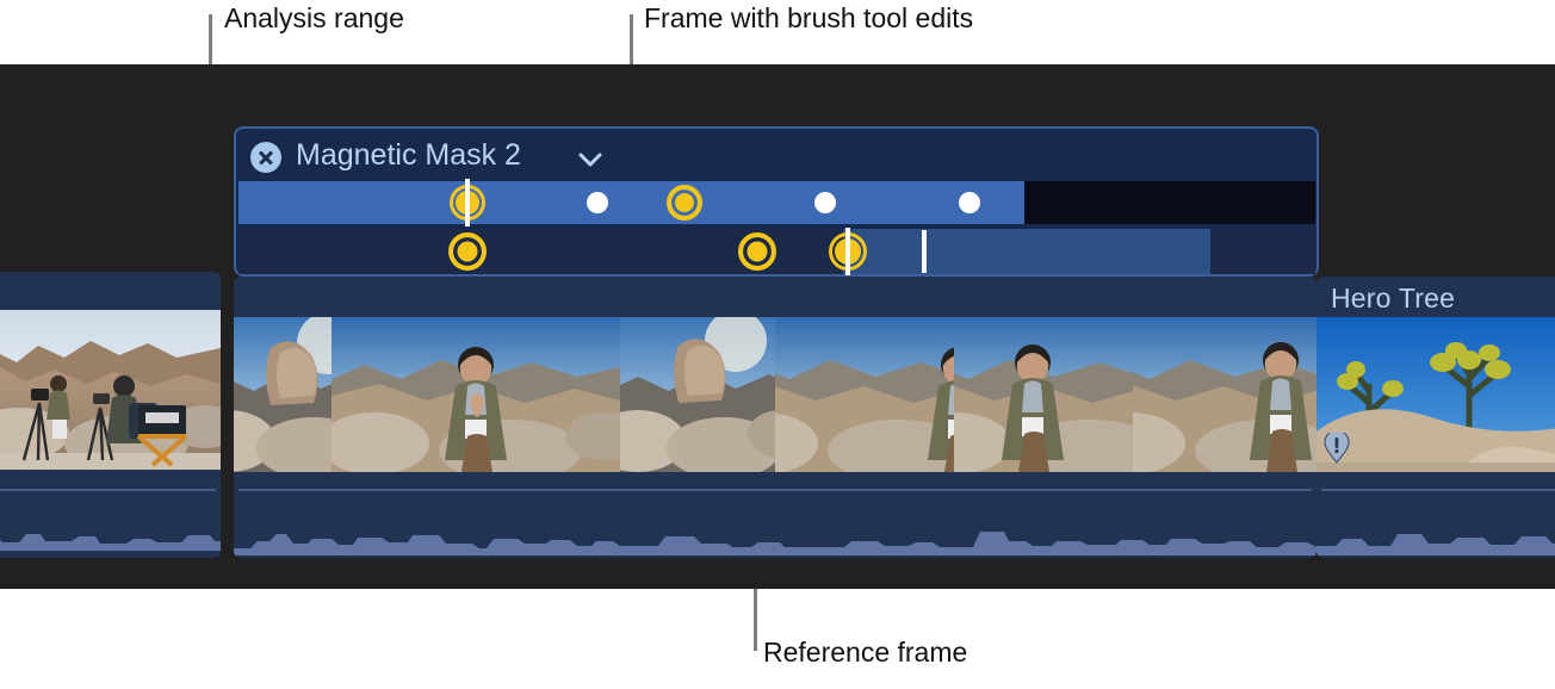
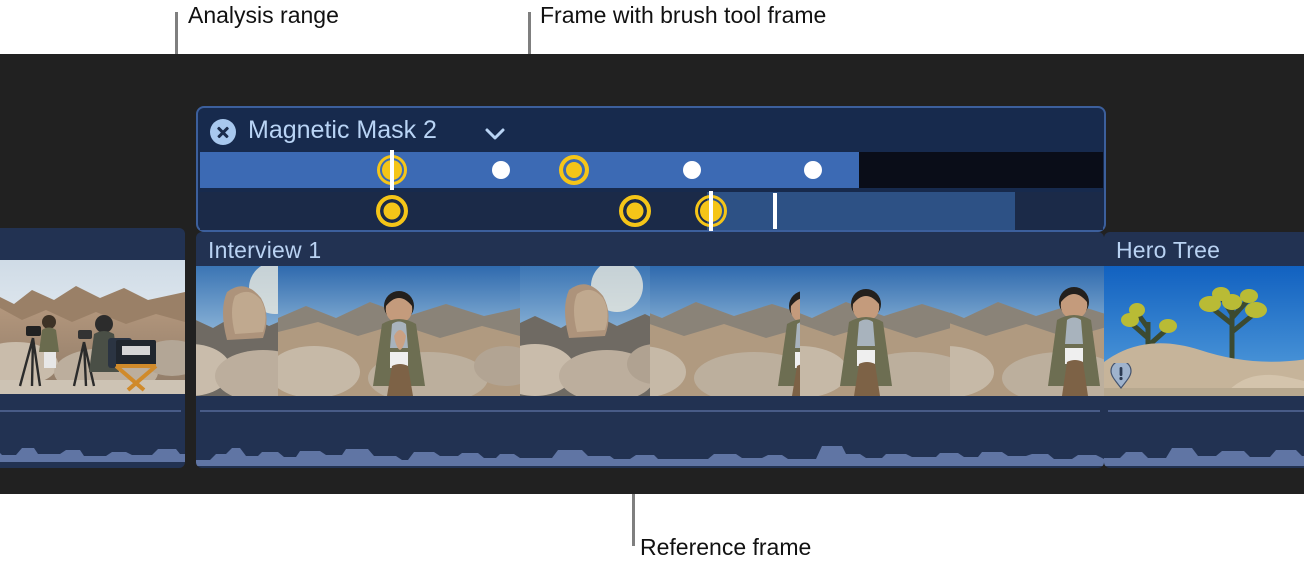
  Analysis range
- Frame with brush tool edits
+ Frame with brush tool frame
  Reference frame
+ Interview 1
  Hero Tree
  Magnetic Mask 2
